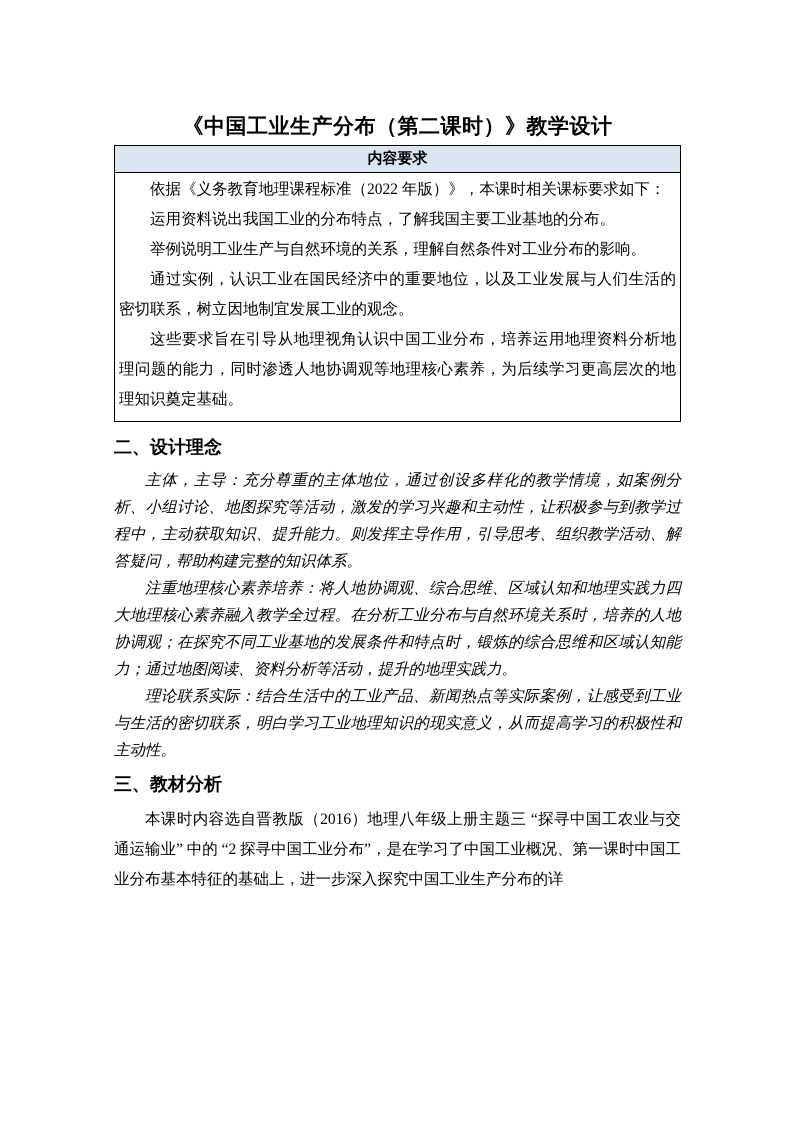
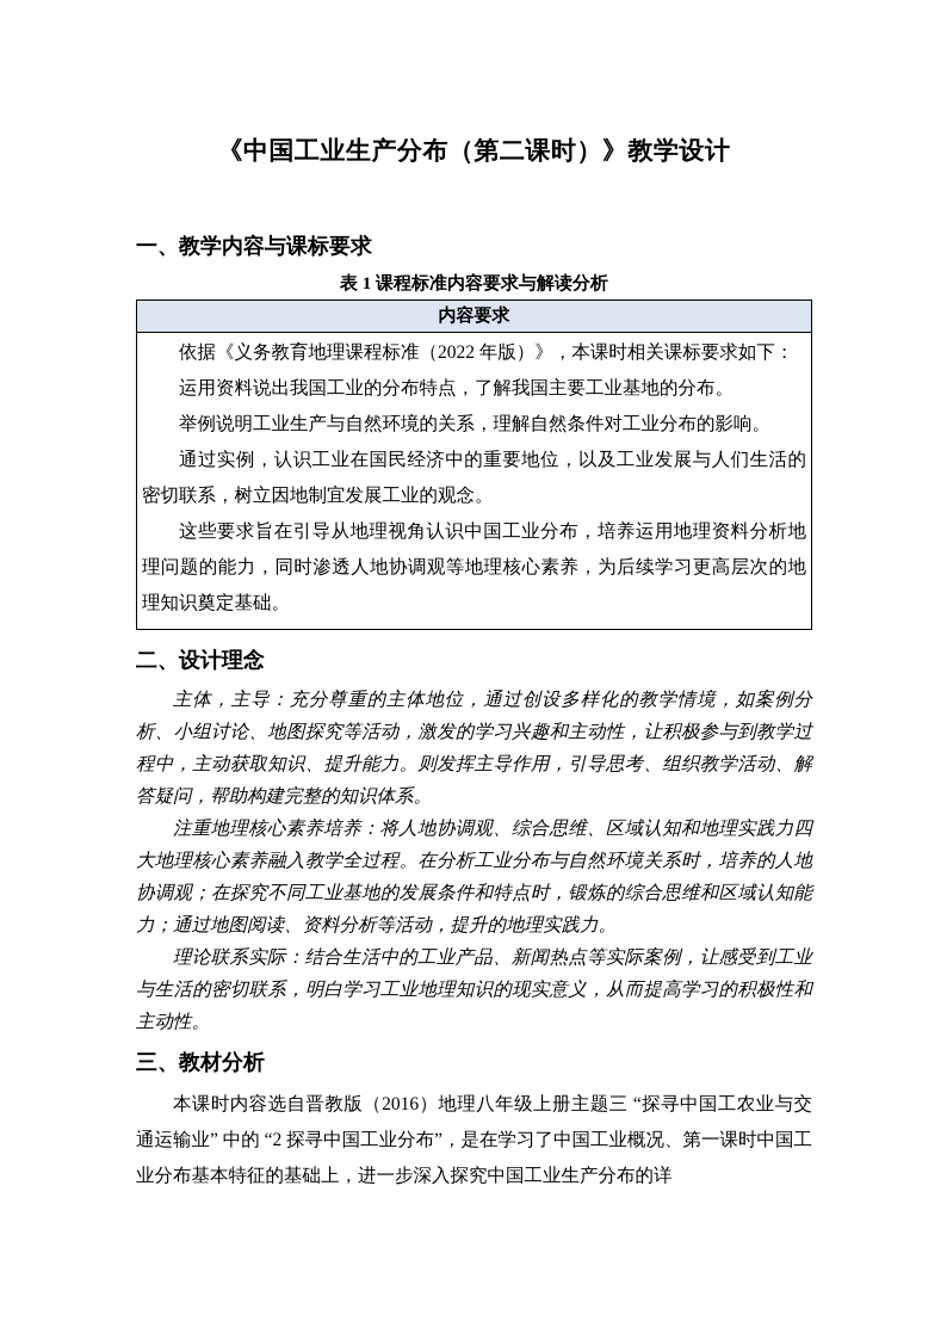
  《中国工业生产分布（第二课时）》教学设计
+ 一、教学内容与课标要求
+ 表 1 课程标准内容要求与解读分析
  内容要求
  依据《义务教育地理课程标准（2022 年版）》，本课时相关课标要求如下： 运用资料说出我国工业的分布特点，了解我国主要工业基地的分布。 举例说明工业生产与自然环境的关系，理解自然条件对工业分布的影响。 通过实例，认识工业在国民经济中的重要地位，以及工业发展与人们生活的密切联系，树立因地制宜发展工业的观念。 这些要求旨在引导从地理视角认识中国工业分布，培养运用地理资料分析地理问题的能力，同时渗透人地协调观等地理核心素养，为后续学习更高层次的地理知识奠定基础。
  二、设计理念
  主体，主导：充分尊重的主体地位，通过创设多样化的教学情境，如案例分析、小组讨论、地图探究等活动，激发的学习兴趣和主动性，让积极参与到教学过程中，主动获取知识、提升能力。则发挥主导作用，引导思考、组织教学活动、解答疑问，帮助构建完整的知识体系。
  注重地理核心素养培养：将人地协调观、综合思维、区域认知和地理实践力四大地理核心素养融入教学全过程。在分析工业分布与自然环境关系时，培养的人地协调观；在探究不同工业基地的发展条件和特点时，锻炼的综合思维和区域认知能力；通过地图阅读、资料分析等活动，提升的地理实践力。
  理论联系实际：结合生活中的工业产品、新闻热点等实际案例，让感受到工业与生活的密切联系，明白学习工业地理知识的现实意义，从而提高学习的积极性和主动性。
  三、教材分析
  本课时内容选自晋教版（2016）地理八年级上册主题三 “探寻中国工农业与交通运输业” 中的 “2 探寻中国工业分布”，是在学习了中国工业概况、第一课时中国工业分布基本特征的基础上，进一步深入探究中国工业生产分布的详
